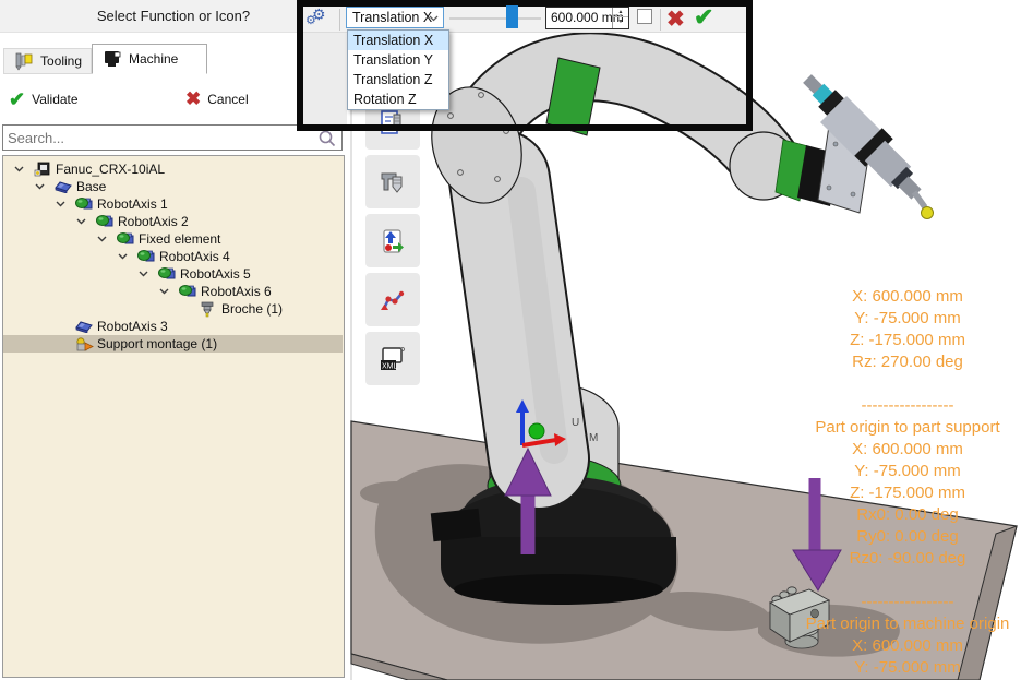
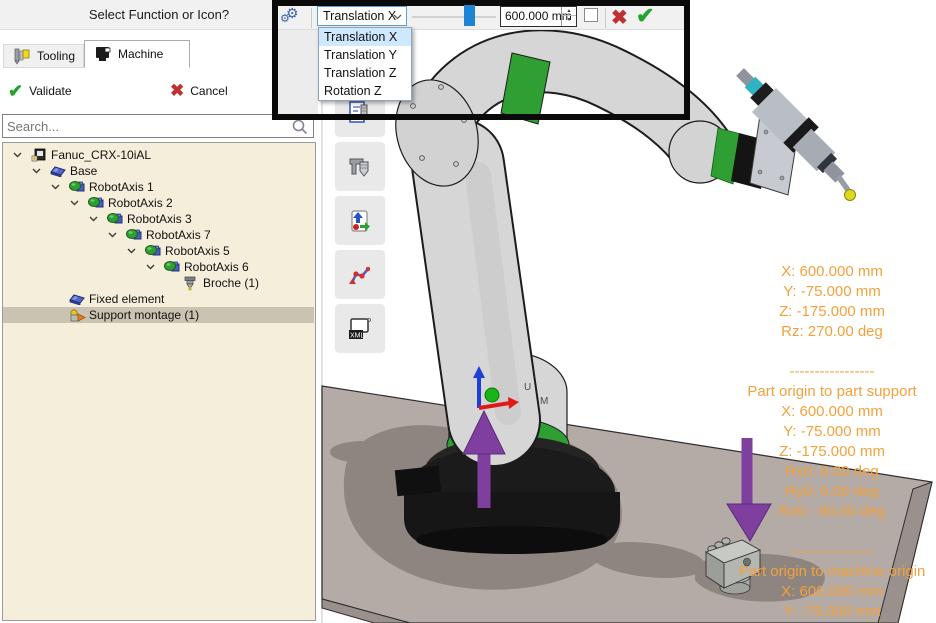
  U
  M
  X: 600.000 mm
  Y: -75.000 mm
  Z: -175.000 mm
  Rz: 270.00 deg
  -----------------
  Part origin to part support
  X: 600.000 mm
  Y: -75.000 mm
  Z: -175.000 mm
  Rx0: 0.00 deg
  Ry0: 0.00 deg
  Rz0: -90.00 deg
  -----------------
  Part origin to machine origin
  X: 600.000 mm
  Y: -75.000 mm
  Select Function or Icon?
  Tooling
  Machine
  ✔
  Validate
  ✖
  Cancel
  Search...
  Fanuc_CRX-10iAL
  Base
  RobotAxis 1
  RobotAxis 2
- Fixed element
+ RobotAxis 3
- RobotAxis 4
+ RobotAxis 7
  RobotAxis 5
  RobotAxis 6
  Broche (1)
- RobotAxis 3
+ Fixed element
  Support montage (1)
  ⚙
  ⚙
  Translation X
  Translation X
  Translation Y
  Translation Z
  Rotation Z
  600.000 mm
  ✖
  ✔
